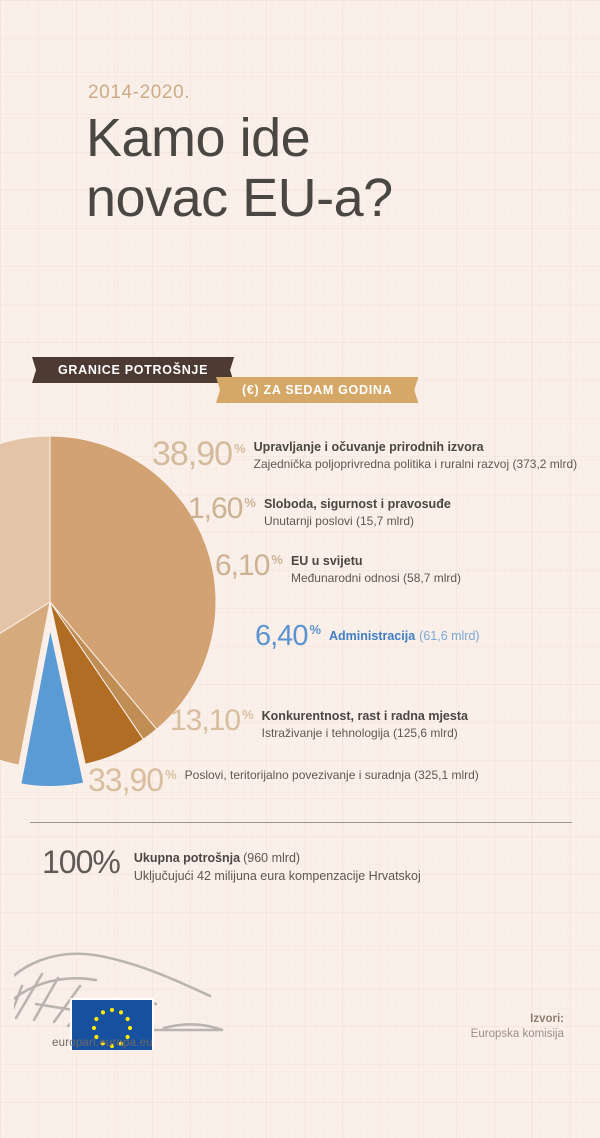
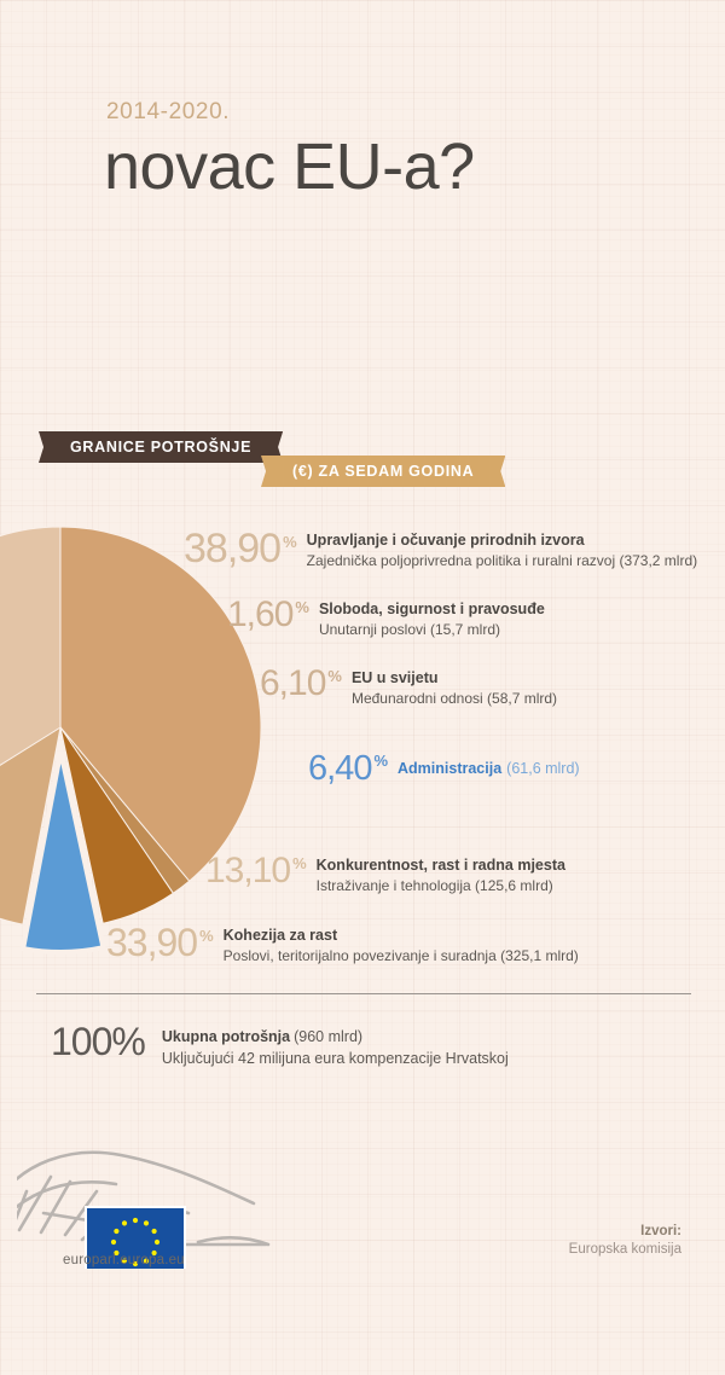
  2014-2020.
- Kamo ide
  novac EU-a?
  GRANICE POTROŠNJE
  (€) ZA SEDAM GODINA
  38,90 %
  Upravljanje i očuvanje prirodnih izvora
  Zajednička poljoprivredna politika i ruralni razvoj (373,2 mlrd)
  1,60 %
  Sloboda, sigurnost i pravosuđe
  Unutarnji poslovi (15,7 mlrd)
  6,10 %
  EU u svijetu
  Međunarodni odnosi (58,7 mlrd)
  6,40 %
  Administracija
  (61,6 mlrd)
  13,10 %
  Konkurentnost, rast i radna mjesta
  Istraživanje i tehnologija (125,6 mlrd)
  33,90 %
+ Kohezija za rast
  Poslovi, teritorijalno povezivanje i suradnja (325,1 mlrd)
  100%
  Ukupna potrošnja (960 mlrd)
  Uključujući 42 milijuna eura kompenzacije Hrvatskoj
  europarl.europa.eu
  Izvori:
  Europska komisija
